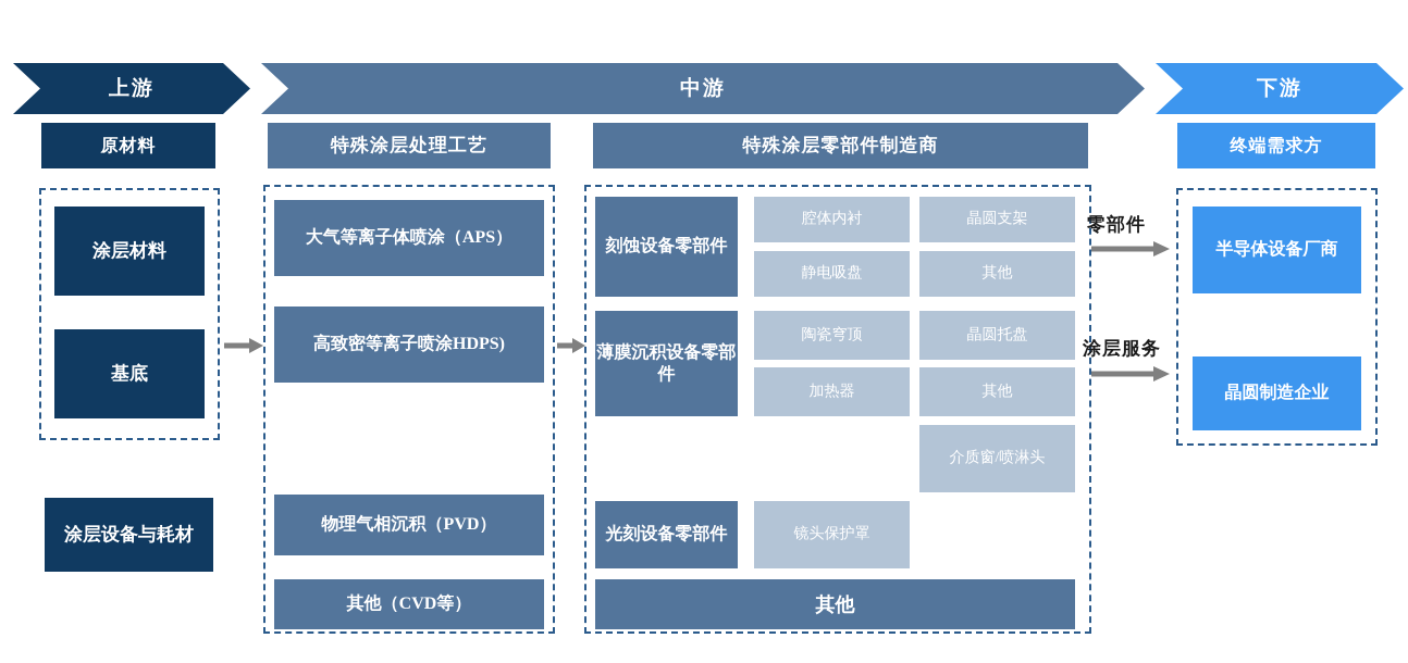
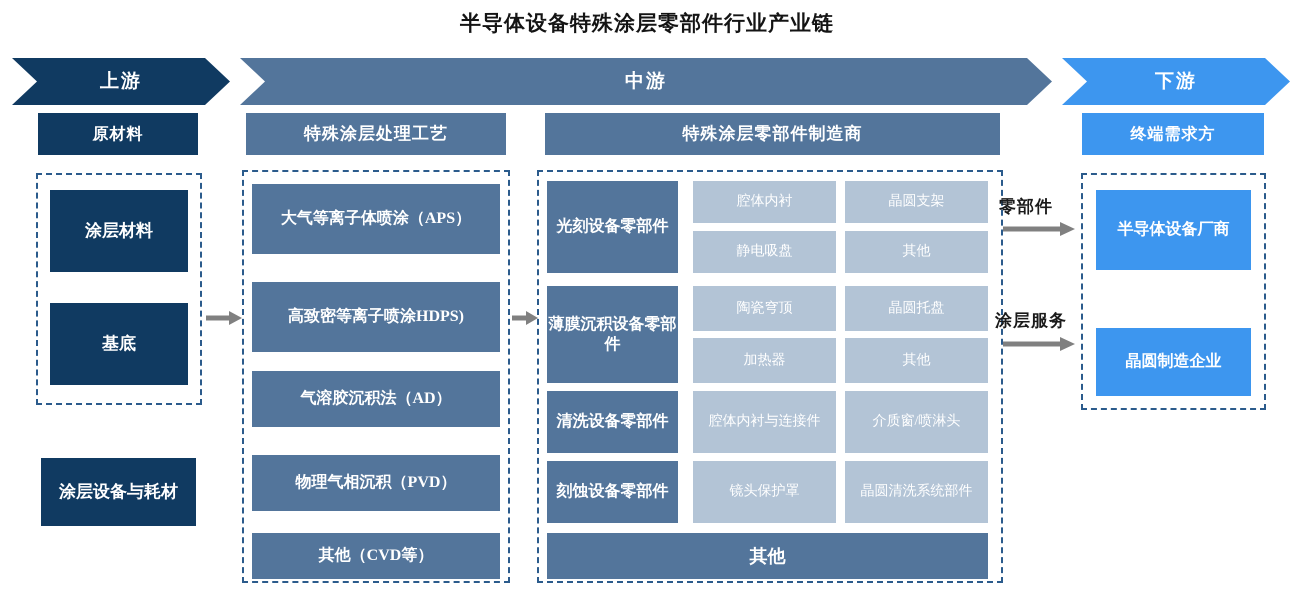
+ 半导体设备特殊涂层零部件行业产业链
  上游
  中游
  下游
  原材料
  特殊涂层处理工艺
  特殊涂层零部件制造商
  终端需求方
  涂层材料
  基底
  涂层设备与耗材
  大气等离子体喷涂（APS）
  高致密等离子喷涂HDPS)
+ 气溶胶沉积法（AD）
  物理气相沉积（PVD）
  其他（CVD等）
- 刻蚀设备零部件
+ 光刻设备零部件
  薄膜沉积设备零部件
+ 清洗设备零部件
- 光刻设备零部件
+ 刻蚀设备零部件
  腔体内衬
  晶圆支架
  静电吸盘
  其他
  陶瓷穹顶
  晶圆托盘
  加热器
  其他
+ 腔体内衬与连接件
  介质窗/喷淋头
  镜头保护罩
+ 晶圆清洗系统部件
  其他
  半导体设备厂商
  晶圆制造企业
  零部件
  涂层服务
